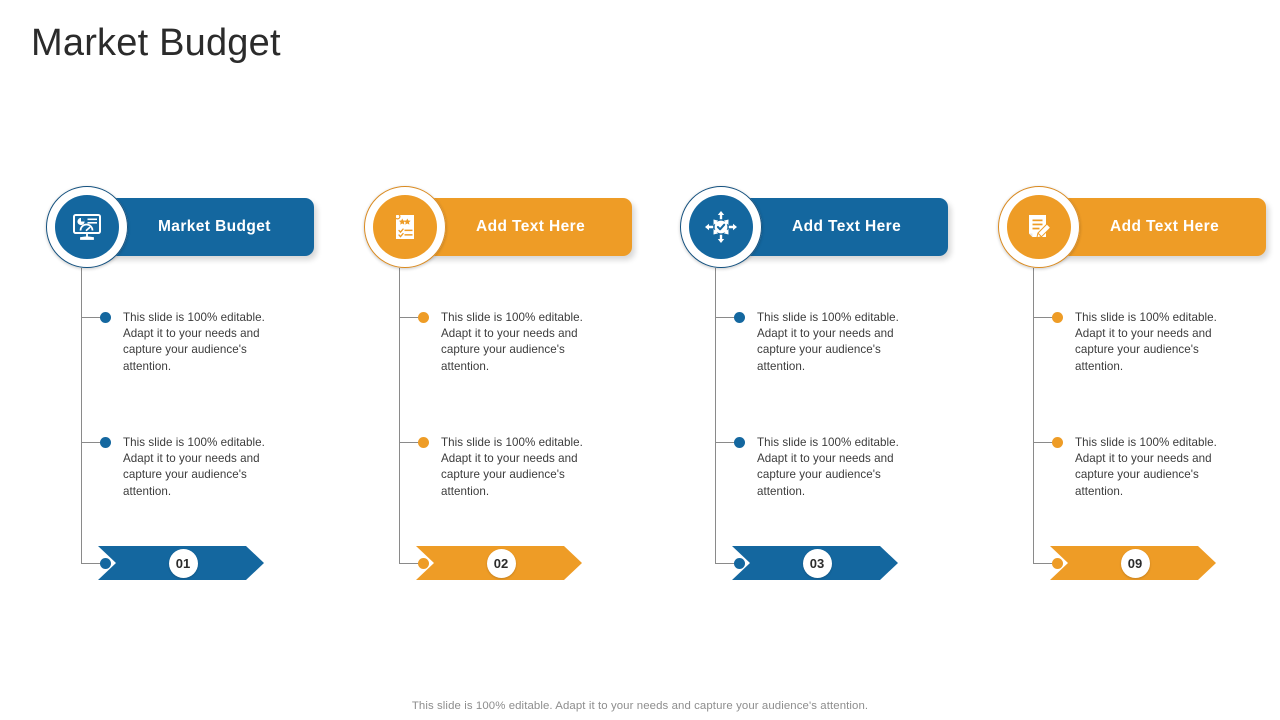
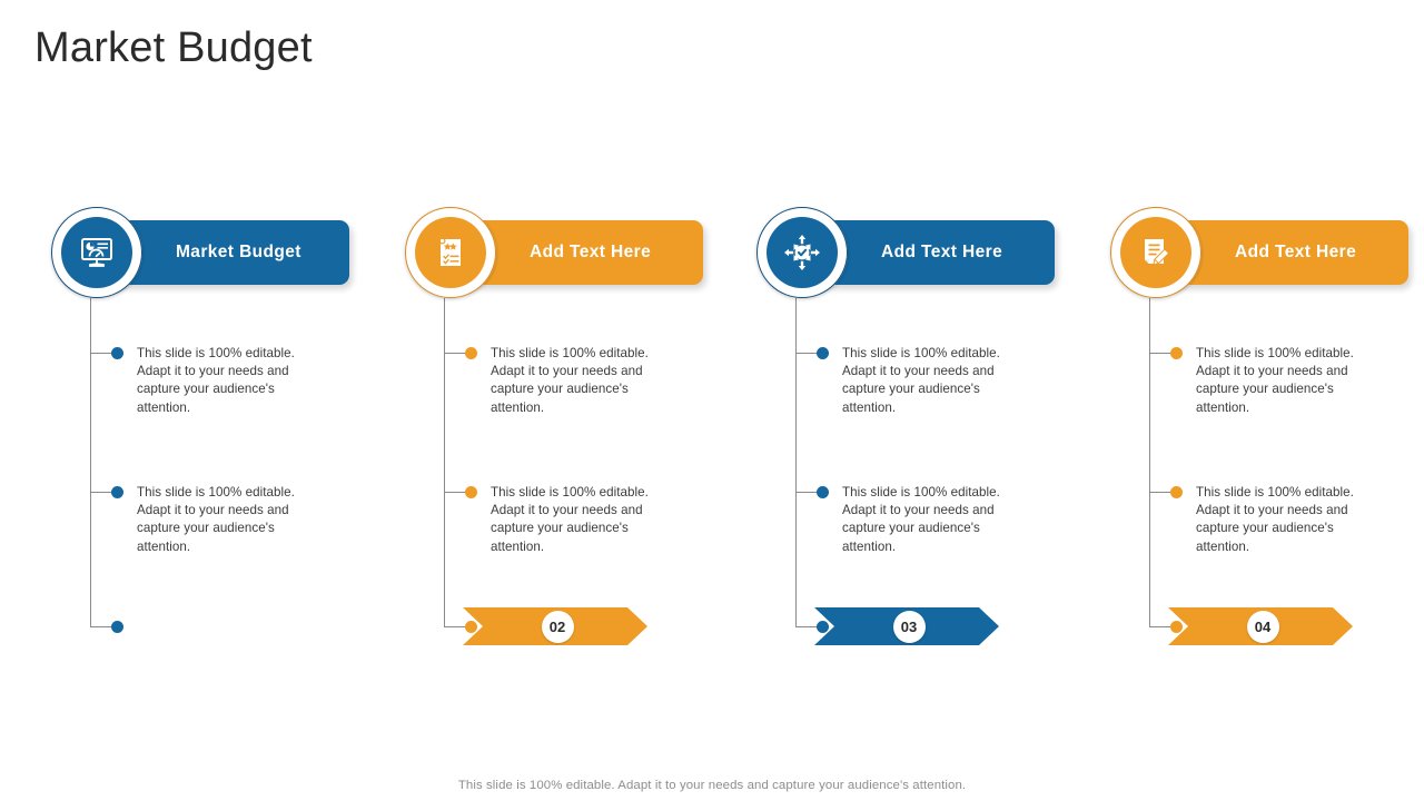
  Market Budget
  Market Budget
  This slide is 100% editable. Adapt it to your needs and capture your audience's attention.
  This slide is 100% editable. Adapt it to your needs and capture your audience's attention.
- 01
  Add Text Here
  This slide is 100% editable. Adapt it to your needs and capture your audience's attention.
  This slide is 100% editable. Adapt it to your needs and capture your audience's attention.
  02
  Add Text Here
  This slide is 100% editable. Adapt it to your needs and capture your audience's attention.
  This slide is 100% editable. Adapt it to your needs and capture your audience's attention.
  03
  Add Text Here
  This slide is 100% editable. Adapt it to your needs and capture your audience's attention.
  This slide is 100% editable. Adapt it to your needs and capture your audience's attention.
- 09
+ 04
  This slide is 100% editable. Adapt it to your needs and capture your audience's attention.
